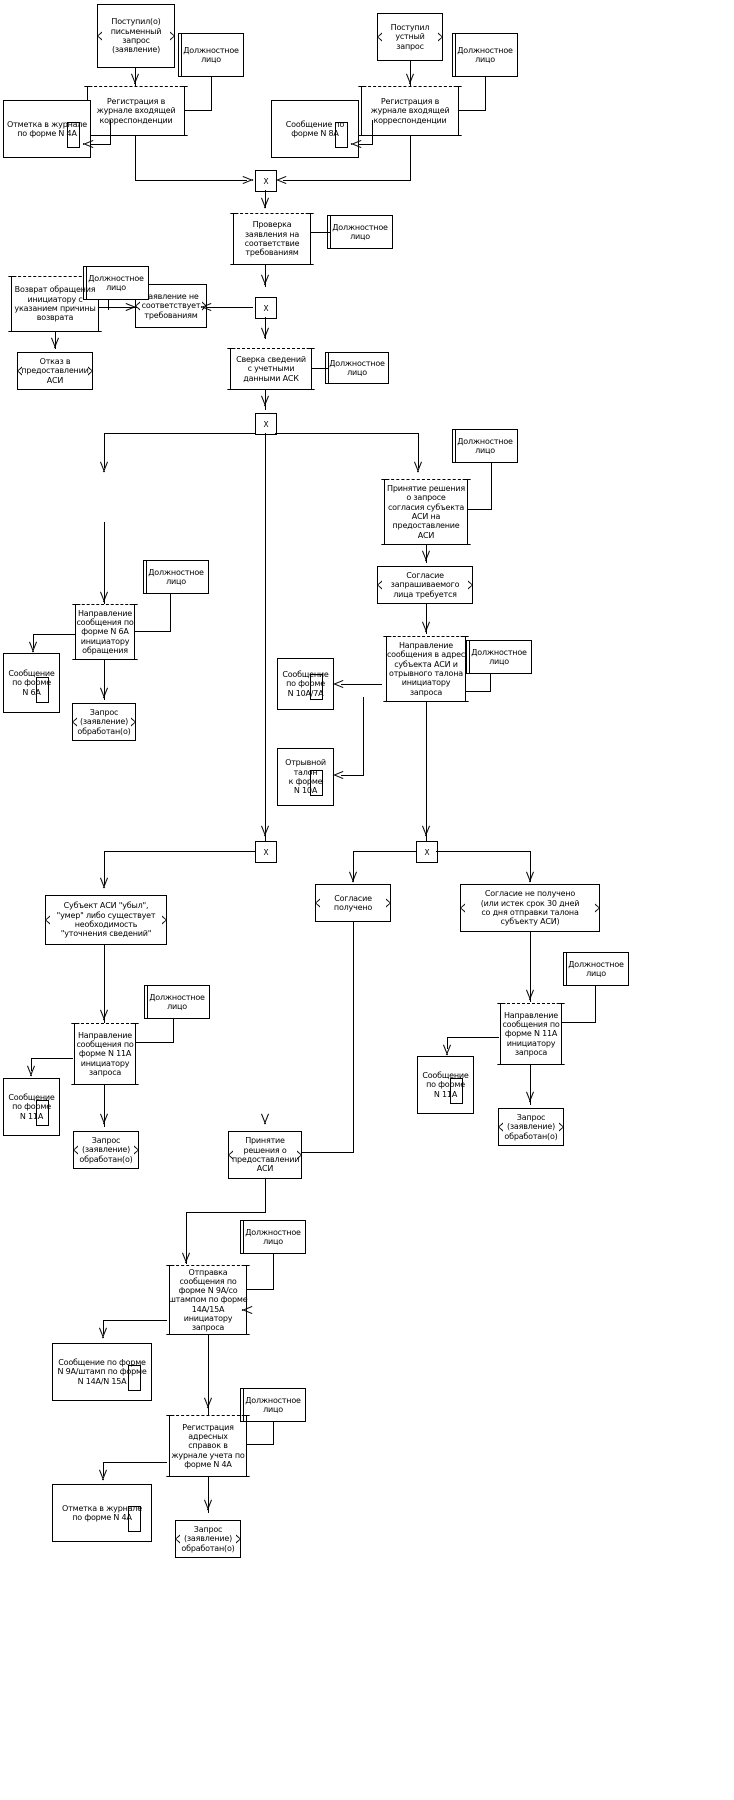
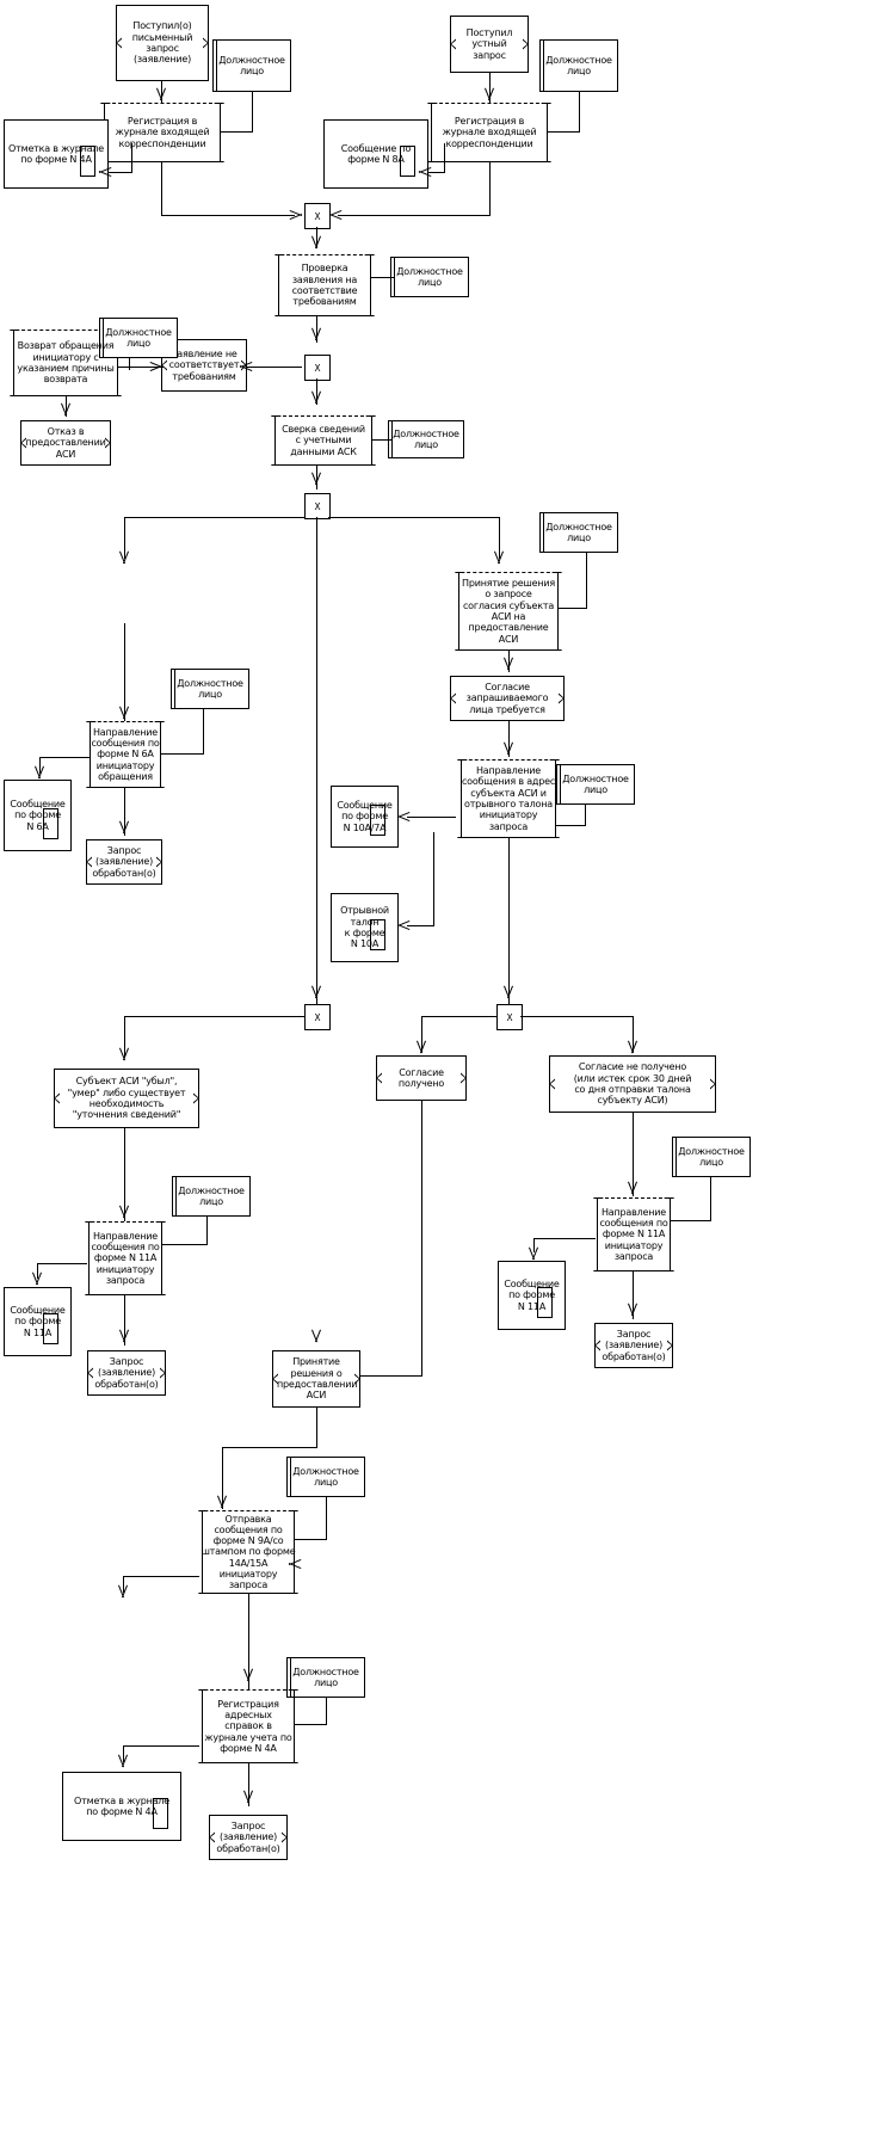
  Поступил(о)
  письменный
  запрос
  (заявление)
  Должностное
  лицо
  Регистрация в
  журнале входящей
  корреспонденции
  Отметка в журнале
  по форме N 4А
  Поступил
  устный
  запрос
  Должностное
  лицо
  Регистрация в
  журнале входящей
  корреспонденции
  Сообщение по
  форме N 8А
  X
  Проверка
  заявления на
  соответствие
  требованиям
  Должностное
  лицо
  X
  аявление не
  соответствует
  требованиям
  Возврат обращения
  инициатору с
  указанием причины
  возврата
  Должностное
  лицо
  Отказ в
  предоставлении
  АСИ
  Сверка сведений
  с учетными
  данными АСК
  Должностное
  лицо
  X
  Направление
  сообщения по
  форме N 6А
  инициатору
  обращения
  Должностное
  лицо
  Сообщение
  по форме
  N 6А
  Запрос
  (заявление)
  обработан(о)
  Должностное
  лицо
  Принятие решения
  о запросе
  согласия субъекта
  АСИ на
  предоставление
  АСИ
  Согласие
  запрашиваемого
  лица требуется
  Направление
  сообщения в адрес
  субъекта АСИ и
  отрывного талона
  инициатору
  запроса
  Должностное
  лицо
  Сообщение
  по форме
  N 10А/7А
  Отрывной
  талон
  к форме
  N 10А
  X
  X
  Субъект АСИ "убыл",
  "умер" либо существует
  необходимость
  "уточнения сведений"
  Направление
  сообщения по
  форме N 11А
  инициатору
  запроса
  Должностное
  лицо
  Сообщение
  по форме
  N 11А
  Запрос
  (заявление)
  обработан(о)
  Согласие
  получено
  Согласие не получено
  (или истек срок 30 дней
  со дня отправки талона
  субъекту АСИ)
  Должностное
  лицо
  Направление
  сообщения по
  форме N 11А
  инициатору
  запроса
  Сообщение
  по форме
  N 11А
  Запрос
  (заявление)
  обработан(о)
  Принятие
  решения о
  предоставлении
  АСИ
  Должностное
  лицо
  Отправка
  сообщения по
  форме N 9А/со
  штампом по форме
  14А/15А
  инициатору
  запроса
- Сообщение по форме
- N 9А/штамп по форме
- N 14А/N 15А
  Должностное
  лицо
  Регистрация
  адресных
  справок в
  журнале учета по
  форме N 4А
  Отметка в журнале
  по форме N 4А
  Запрос
  (заявление)
  обработан(о)
